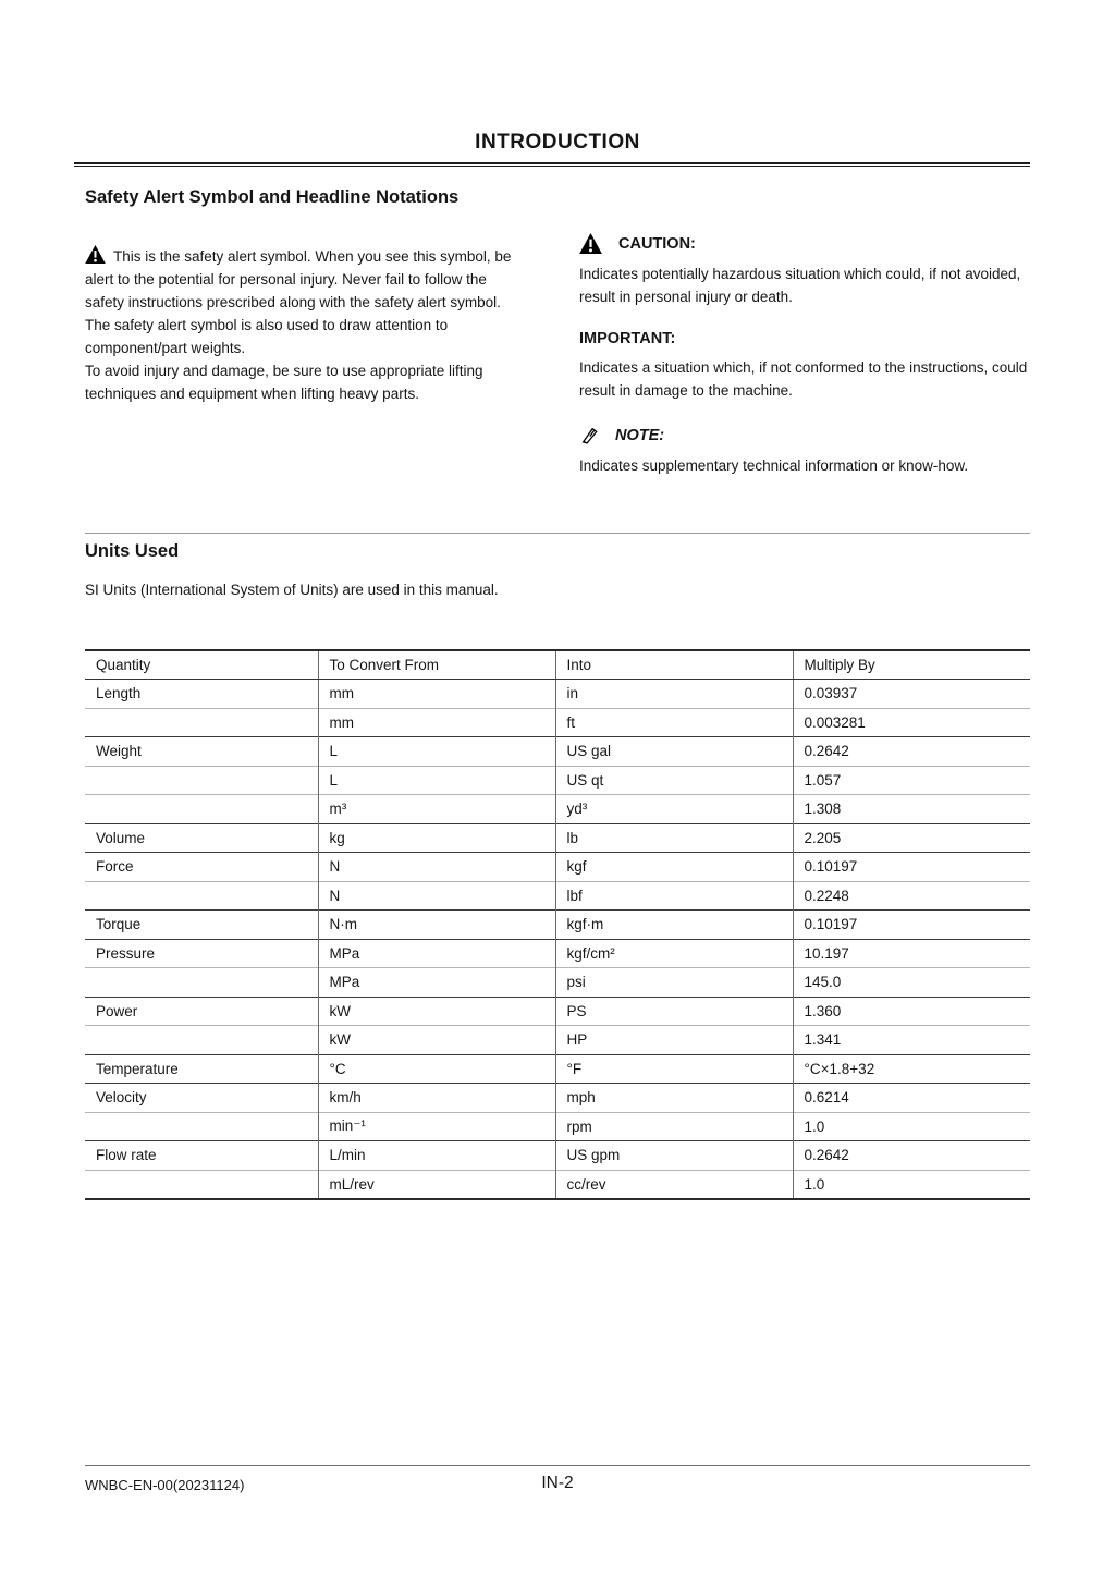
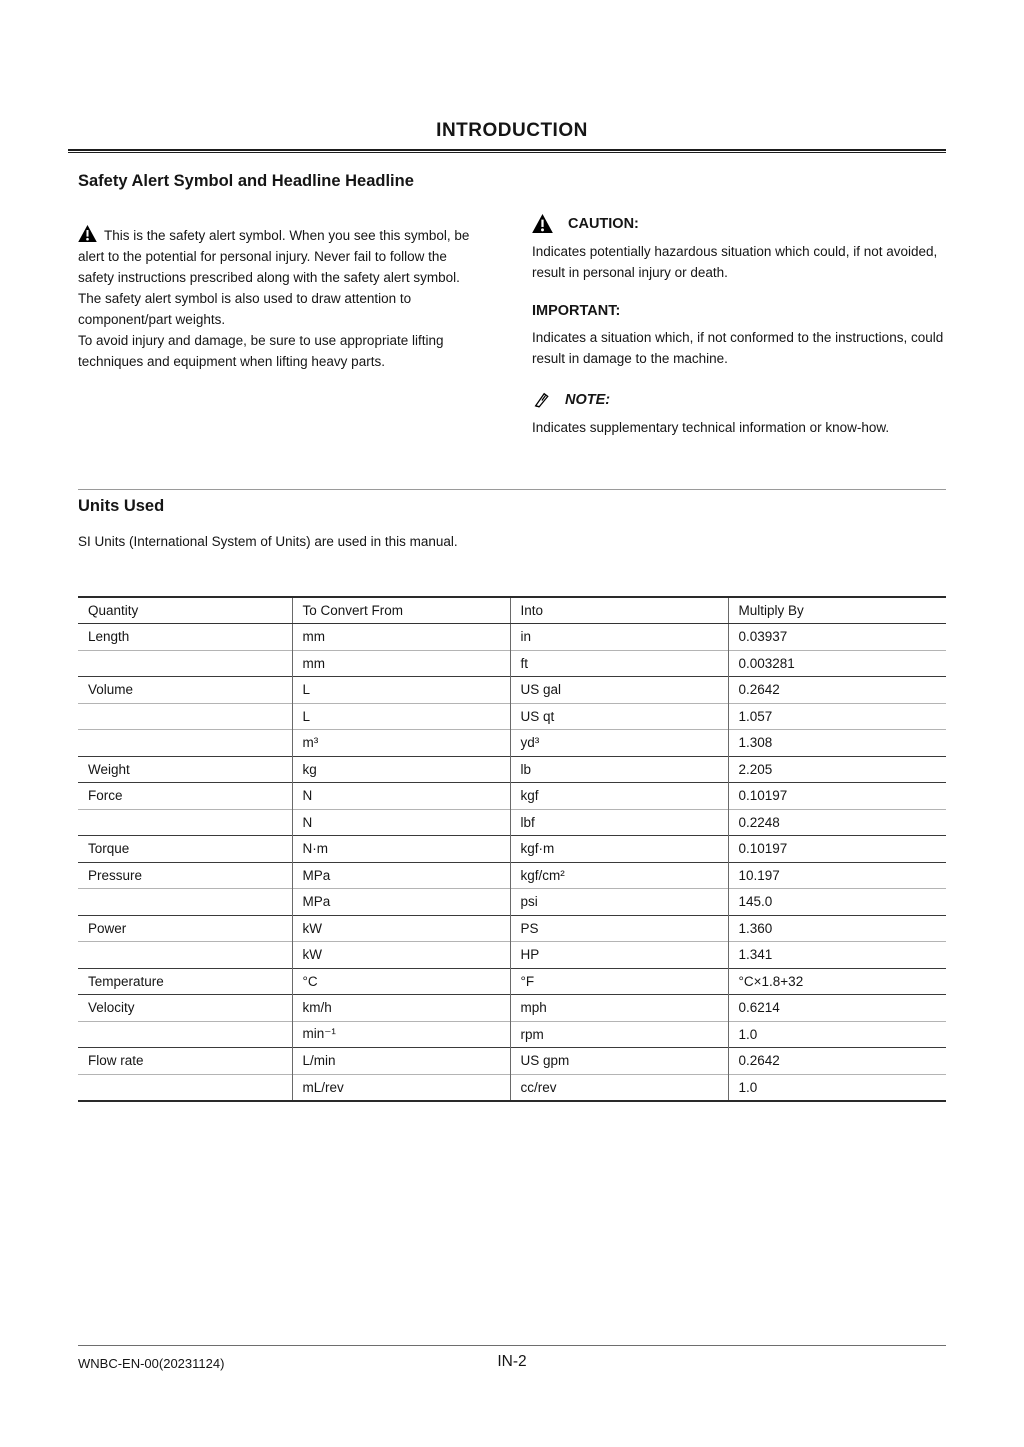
  INTRODUCTION
- Safety Alert Symbol and Headline Notations
+ Safety Alert Symbol and Headline Headline
  This is the safety alert symbol. When you see this symbol, be alert to the potential for personal injury. Never fail to follow the safety instructions prescribed along with the safety alert symbol.
  The safety alert symbol is also used to draw attention to component/part weights.
  To avoid injury and damage, be sure to use appropriate lifting techniques and equipment when lifting heavy parts.
  CAUTION:
  Indicates potentially hazardous situation which could, if not avoided, result in personal injury or death.
  IMPORTANT:
  Indicates a situation which, if not conformed to the instructions, could result in damage to the machine.
  NOTE:
  Indicates supplementary technical information or know-how.
  Units Used
  SI Units (International System of Units) are used in this manual.
  Quantity	To Convert From	Into	Multiply By
  Length	mm	in	0.03937
  	mm	ft	0.003281
- Weight	L	US gal	0.2642
+ Volume	L	US gal	0.2642
  	L	US qt	1.057
  	m³	yd³	1.308
- Volume	kg	lb	2.205
+ Weight	kg	lb	2.205
  Force	N	kgf	0.10197
  	N	lbf	0.2248
  Torque	N·m	kgf·m	0.10197
  Pressure	MPa	kgf/cm²	10.197
  	MPa	psi	145.0
  Power	kW	PS	1.360
  	kW	HP	1.341
  Temperature	°C	°F	°C×1.8+32
  Velocity	km/h	mph	0.6214
  	min⁻¹	rpm	1.0
  Flow rate	L/min	US gpm	0.2642
  	mL/rev	cc/rev	1.0
  WNBC-EN-00(20231124)
  IN-2
